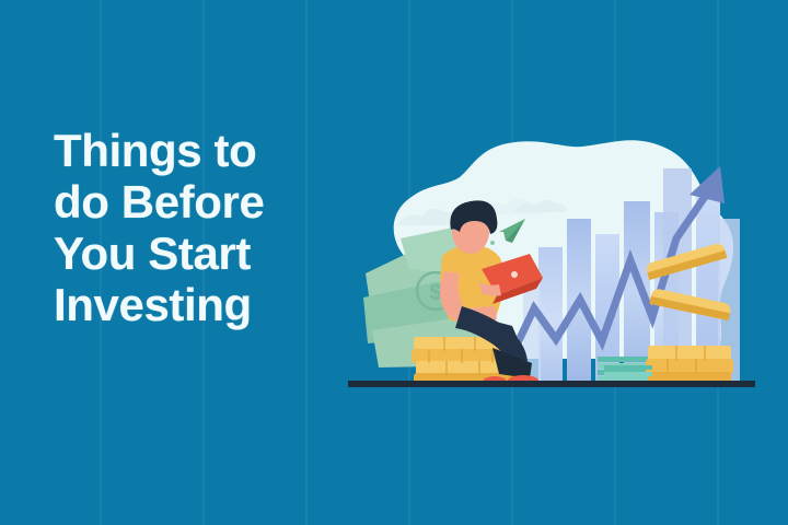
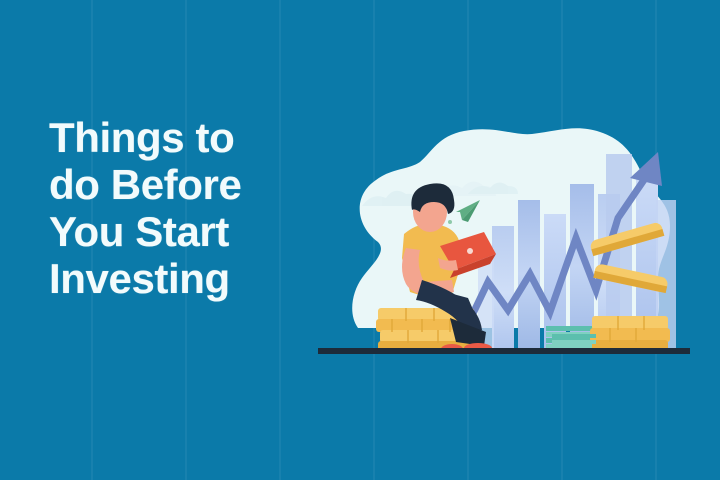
  Things to
  do Before
  You Start
  Investing
- $
